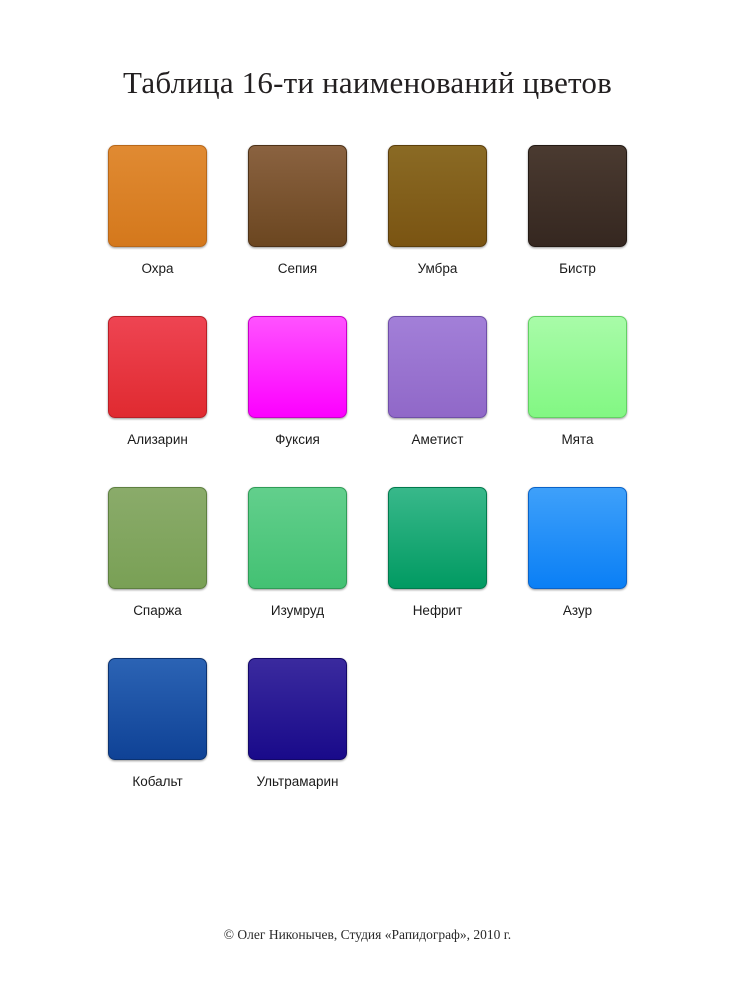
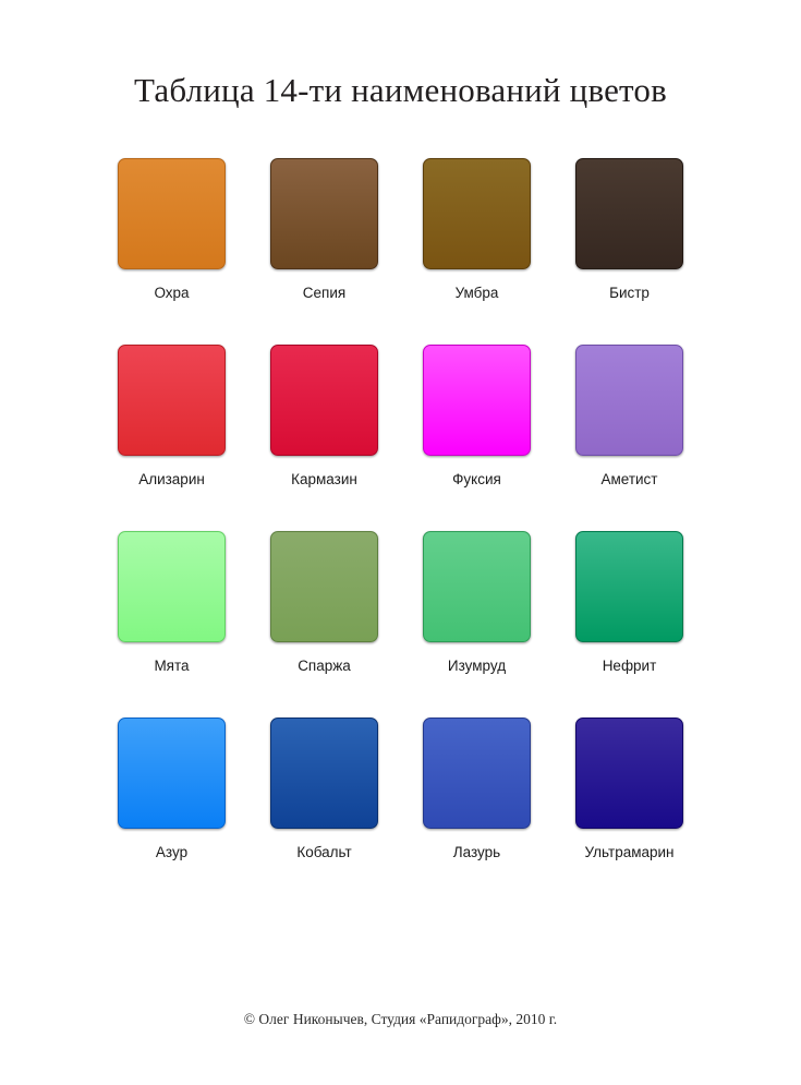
- Таблица 16-ти наименований цветов
+ Таблица 14-ти наименований цветов
  Охра
  Сепия
  Умбра
  Бистр
  Ализарин
+ Кармазин
  Фуксия
  Аметист
  Мята
  Спаржа
  Изумруд
  Нефрит
  Азур
  Кобальт
+ Лазурь
  Ультрамарин
  © Олег Никонычев, Студия «Рапидограф», 2010 г.
